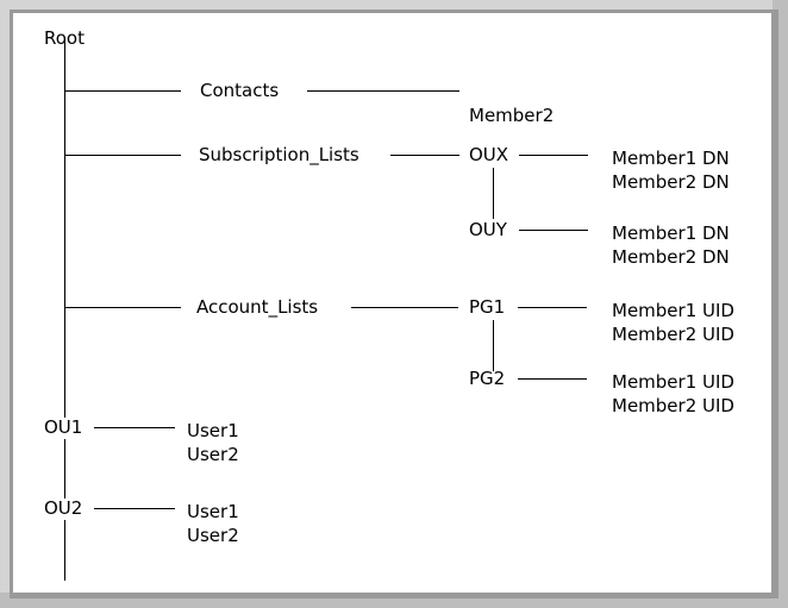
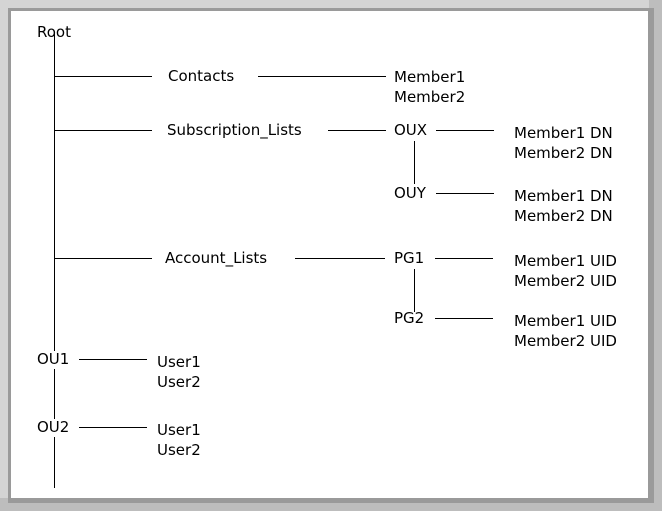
  Root
  Contacts
+ Member1
  Member2
  Subscription_Lists
  OUX
  Member1 DN
  Member2 DN
  OUY
  Member1 DN
  Member2 DN
  Account_Lists
  PG1
  Member1 UID
  Member2 UID
  PG2
  Member1 UID
  Member2 UID
  OU1
  User1
  User2
  OU2
  User1
  User2
